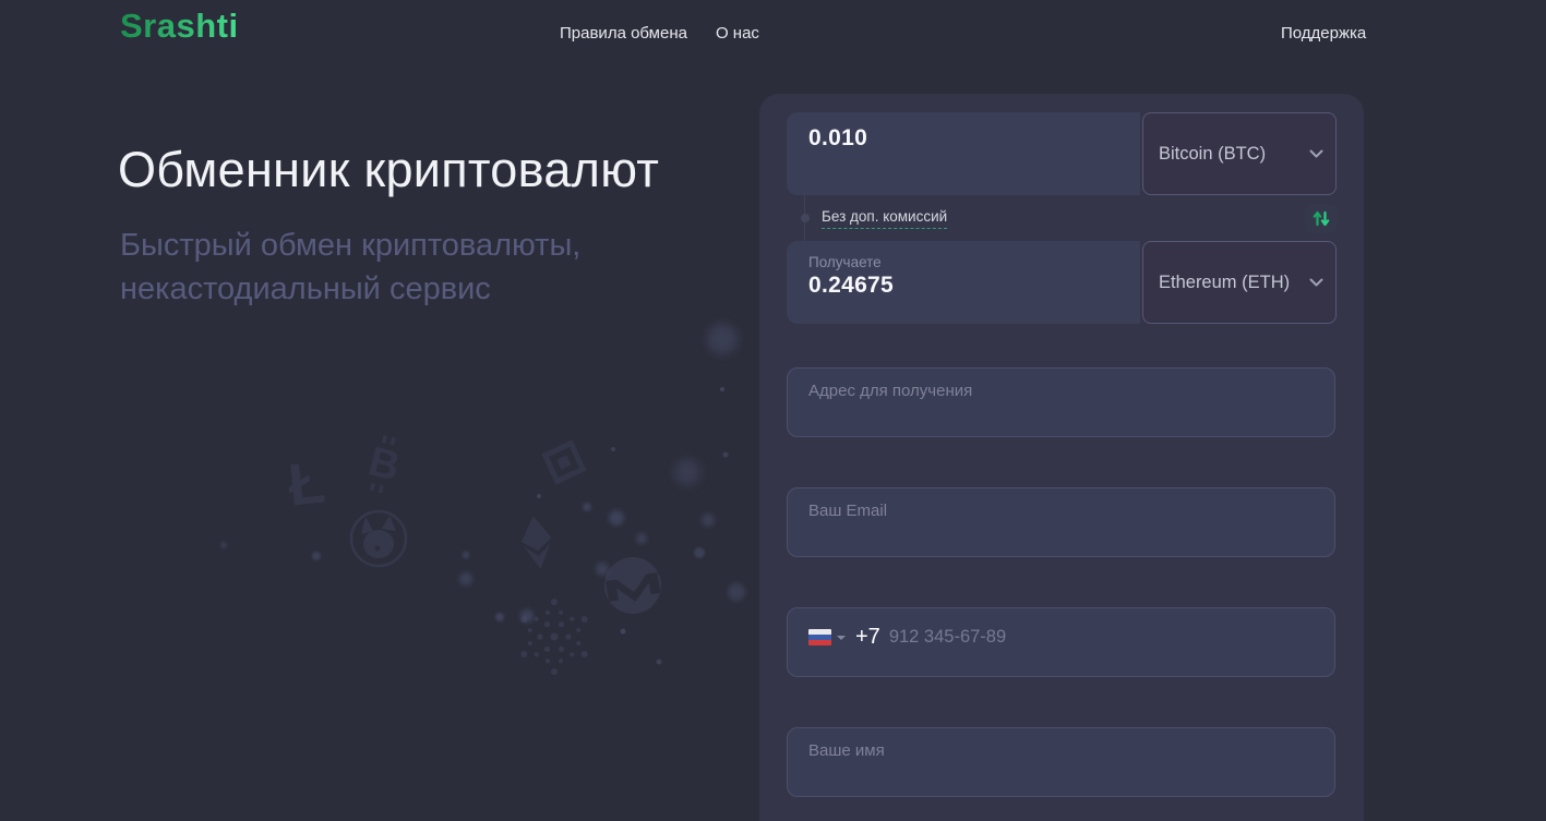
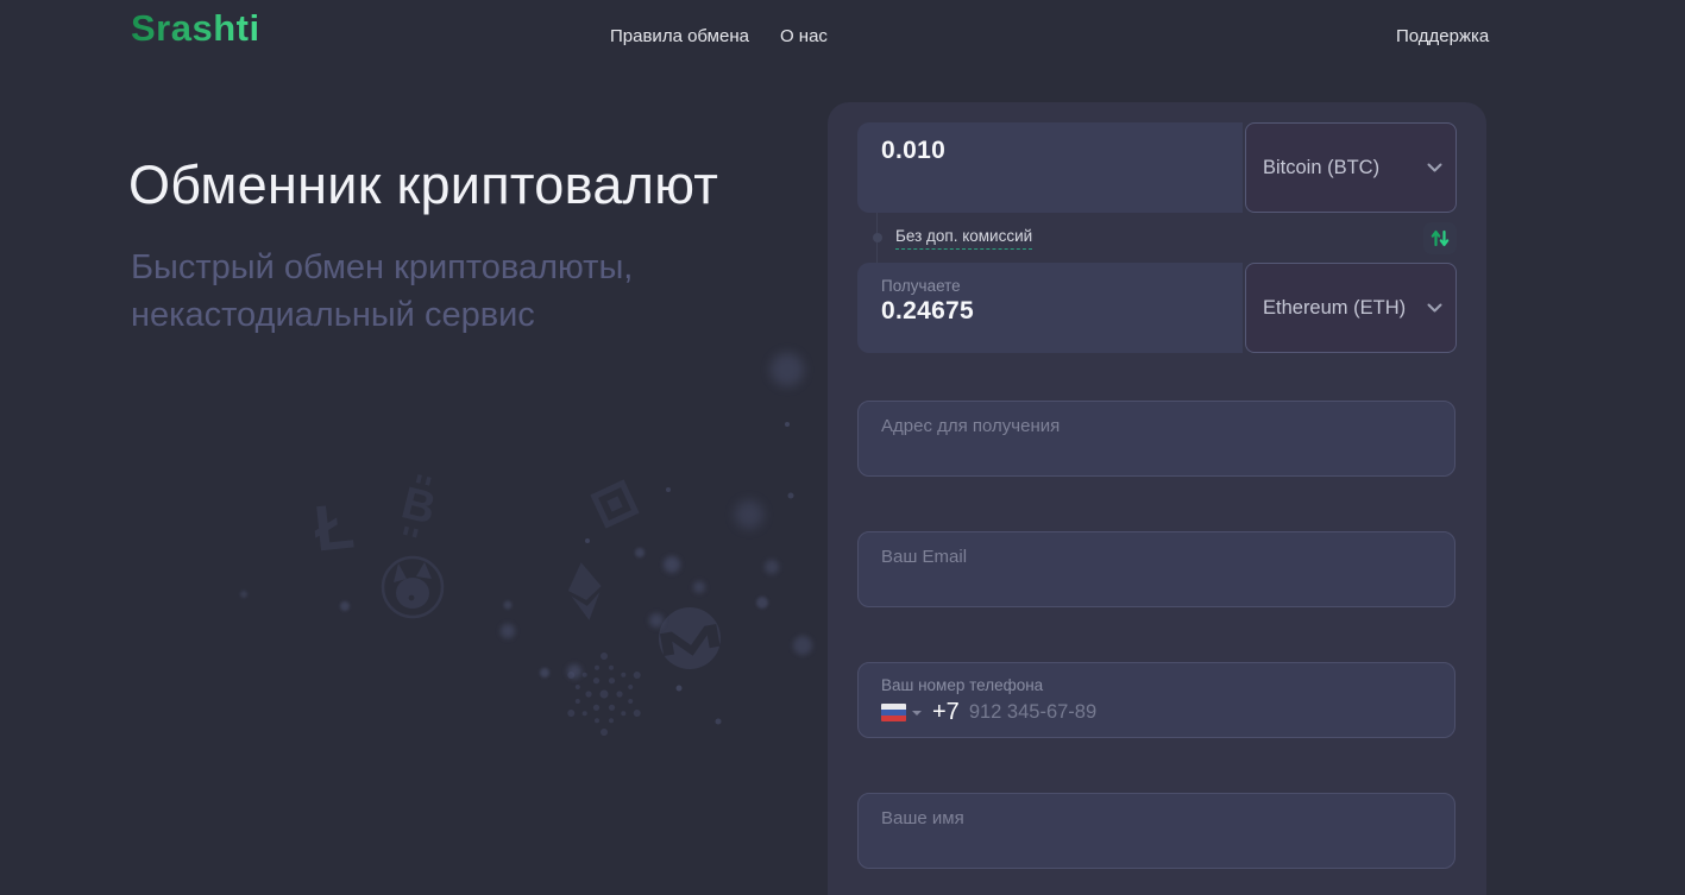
  Srashti
  Правила обмена
  О нас
  Поддержка
  Обменник криптовалют
  Быстрый обмен криптовалюты,
  некастодиальный сервис
  0.010
  Bitcoin (BTC)
  Без доп. комиссий
  Получаете
  0.24675
  Ethereum (ETH)
  Адрес для получения
  Ваш Email
+ Ваш номер телефона
  +7
  912 345-67-89
  Ваше имя
